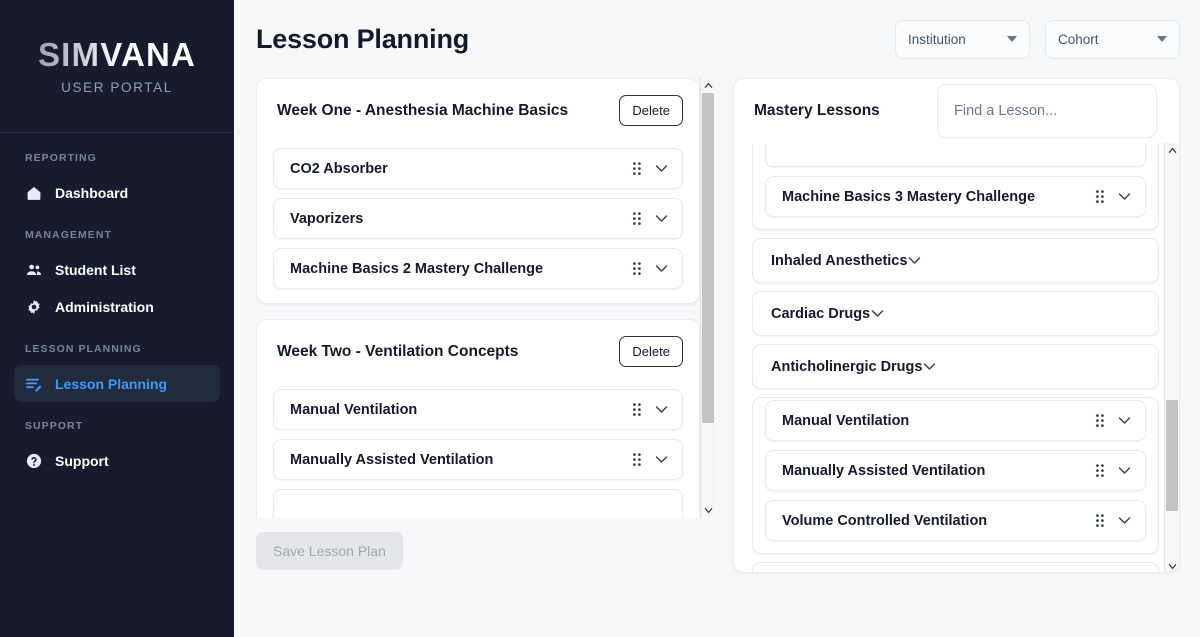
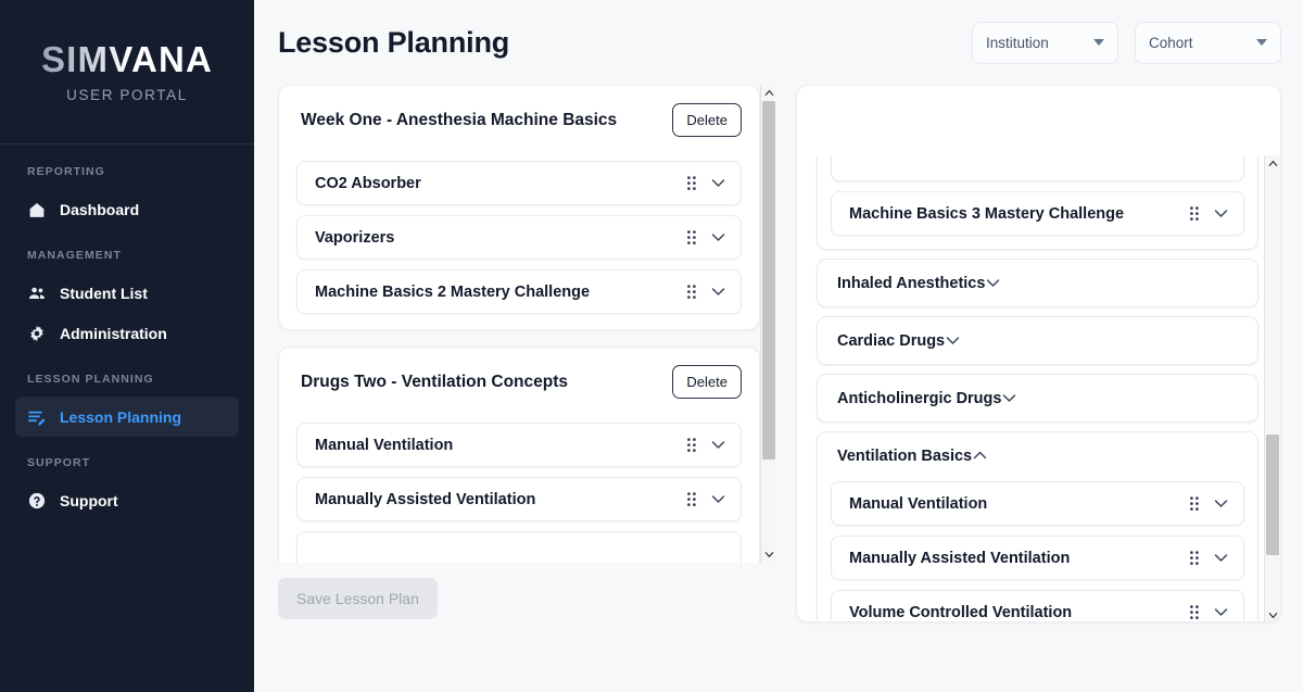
  SIMVANA
  USER PORTAL
  REPORTING
  Dashboard
  MANAGEMENT
  Student List
  Administration
  LESSON PLANNING
  Lesson Planning
  SUPPORT
  Support
  Lesson Planning
  Institution
  Cohort
  Week One - Anesthesia Machine Basics
  Delete
  CO2 Absorber
  Vaporizers
  Machine Basics 2 Mastery Challenge
- Week Two - Ventilation Concepts
+ Drugs Two - Ventilation Concepts
  Delete
  Manual Ventilation
  Manually Assisted Ventilation
  Save Lesson Plan
- Mastery Lessons
- Find a Lesson...
  Machine Basics 3 Mastery Challenge
  Inhaled Anesthetics
  Cardiac Drugs
  Anticholinergic Drugs
+ Ventilation Basics
  Manual Ventilation
  Manually Assisted Ventilation
  Volume Controlled Ventilation
